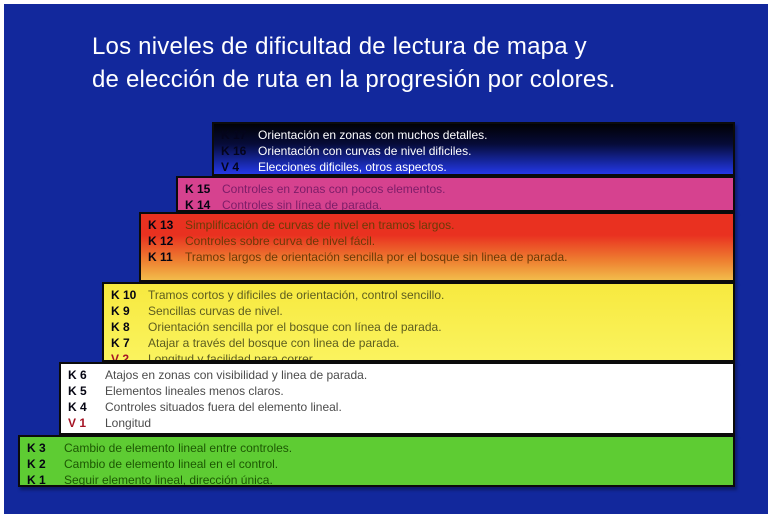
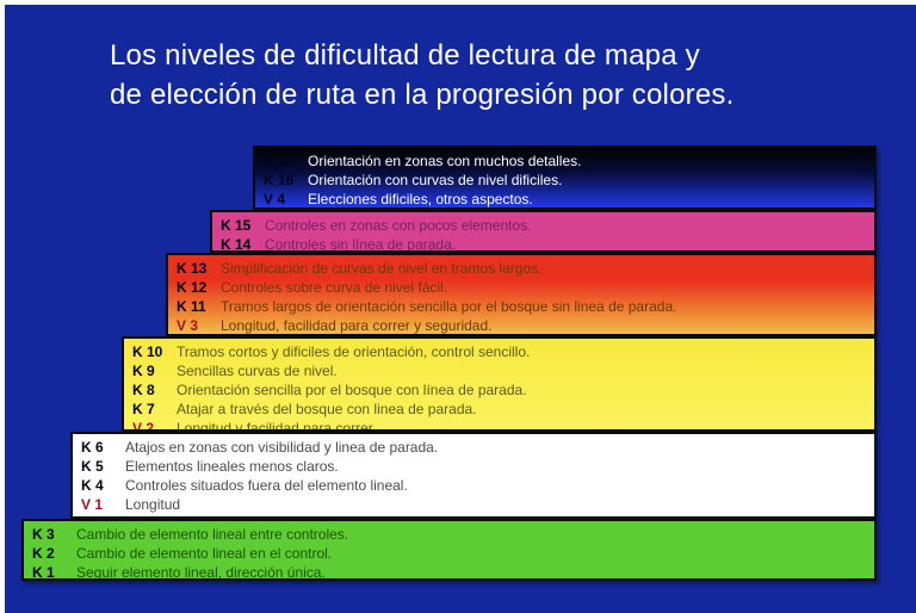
  Los niveles de dificultad de lectura de mapa y
  de elección de ruta en la progresión por colores.
  K 17 Orientación en zonas con muchos detalles.
  K 16 Orientación con curvas de nivel dificiles.
  V 4 Elecciones dificiles, otros aspectos.
  K 15 Controles en zonas con pocos elementos.
  K 14 Controles sin línea de parada.
  K 13 Simplificación de curvas de nivel en tramos largos.
  K 12 Controles sobre curva de nivel fácil.
  K 11 Tramos largos de orientación sencilla por el bosque sin linea de parada.
+ V 3 Longitud, facilidad para correr y seguridad.
  K 10 Tramos cortos y dificiles de orientación, control sencillo.
  K 9 Sencillas curvas de nivel.
  K 8 Orientación sencilla por el bosque con línea de parada.
  K 7 Atajar a través del bosque con linea de parada.
  V 2 Longitud y facilidad para correr.
  K 6 Atajos en zonas con visibilidad y linea de parada.
  K 5 Elementos lineales menos claros.
  K 4 Controles situados fuera del elemento lineal.
  V 1 Longitud
  K 3 Cambio de elemento lineal entre controles.
  K 2 Cambio de elemento lineal en el control.
  K 1 Seguir elemento lineal, dirección única.
